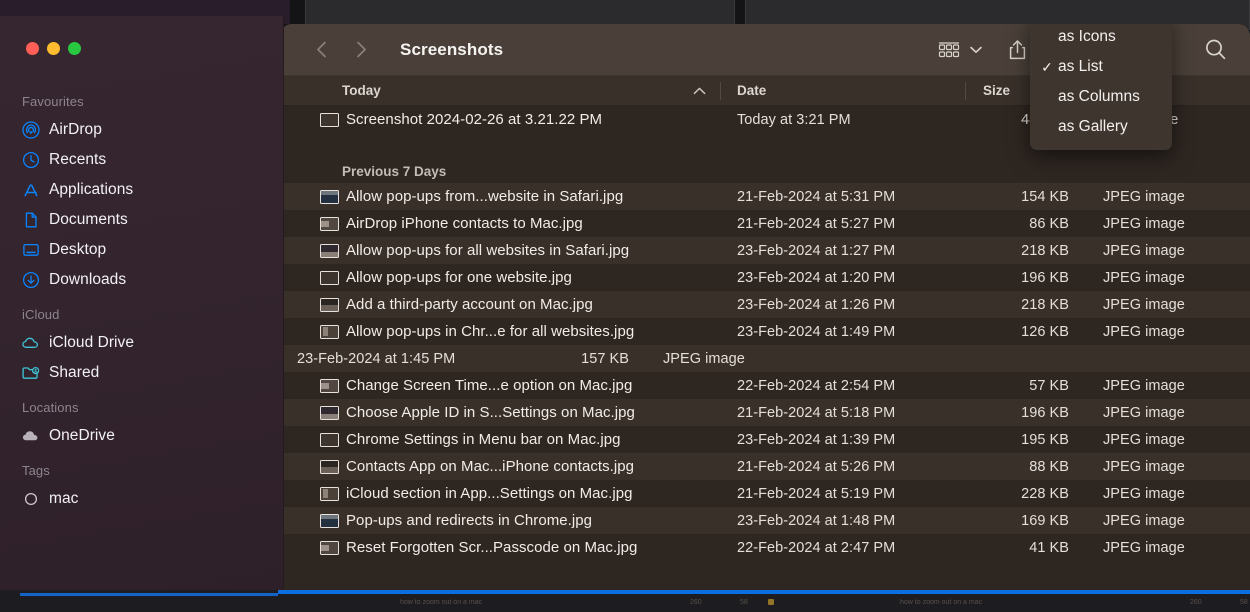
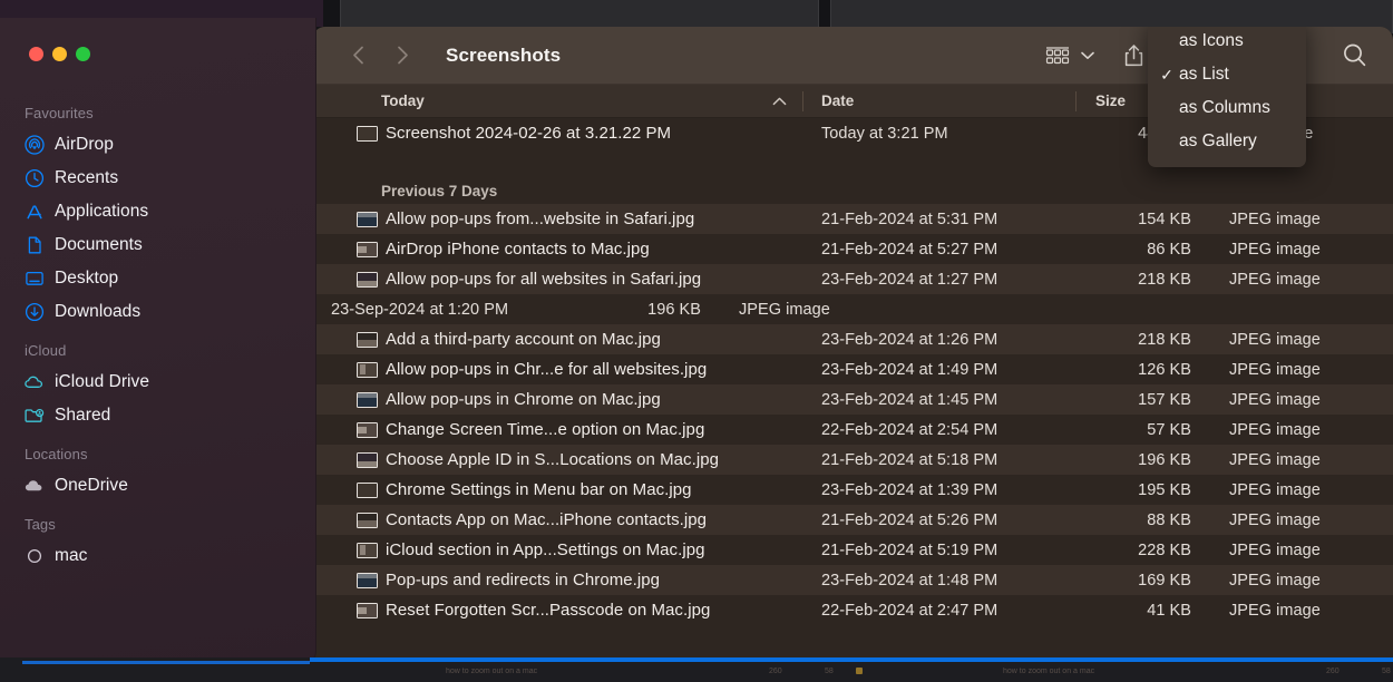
  Screenshots
  Today
  Date
  Size
  Screenshot 2024-02-26 at 3.21.22 PM
  Today at 3:21 PM
  Previous 7 Days
  Allow pop-ups from...website in Safari.jpg
  21-Feb-2024 at 5:31 PM
  154 KB
  JPEG image
  AirDrop iPhone contacts to Mac.jpg
  21-Feb-2024 at 5:27 PM
  86 KB
  JPEG image
  Allow pop-ups for all websites in Safari.jpg
  23-Feb-2024 at 1:27 PM
  218 KB
  JPEG image
- Allow pop-ups for one website.jpg
- 23-Feb-2024 at 1:20 PM
+ 23-Sep-2024 at 1:20 PM
  196 KB
  JPEG image
  Add a third-party account on Mac.jpg
  23-Feb-2024 at 1:26 PM
  218 KB
  JPEG image
  Allow pop-ups in Chr...e for all websites.jpg
  23-Feb-2024 at 1:49 PM
  126 KB
  JPEG image
+ Allow pop-ups in Chrome on Mac.jpg
  23-Feb-2024 at 1:45 PM
  157 KB
  JPEG image
  Change Screen Time...e option on Mac.jpg
  22-Feb-2024 at 2:54 PM
  57 KB
  JPEG image
- Choose Apple ID in S...Settings on Mac.jpg
+ Choose Apple ID in S...Locations on Mac.jpg
  21-Feb-2024 at 5:18 PM
  196 KB
  JPEG image
  Chrome Settings in Menu bar on Mac.jpg
  23-Feb-2024 at 1:39 PM
  195 KB
  JPEG image
  Contacts App on Mac...iPhone contacts.jpg
  21-Feb-2024 at 5:26 PM
  88 KB
  JPEG image
  iCloud section in App...Settings on Mac.jpg
  21-Feb-2024 at 5:19 PM
  228 KB
  JPEG image
  Pop-ups and redirects in Chrome.jpg
  23-Feb-2024 at 1:48 PM
  169 KB
  JPEG image
  Reset Forgotten Scr...Passcode on Mac.jpg
  22-Feb-2024 at 2:47 PM
  41 KB
  JPEG image
  as Icons
  ✓
  as List
  as Columns
  as Gallery
  Favourites
  AirDrop
  Recents
  Applications
  Documents
  Desktop
  Downloads
  iCloud
  iCloud Drive
  Shared
  Locations
  OneDrive
  Tags
  mac
